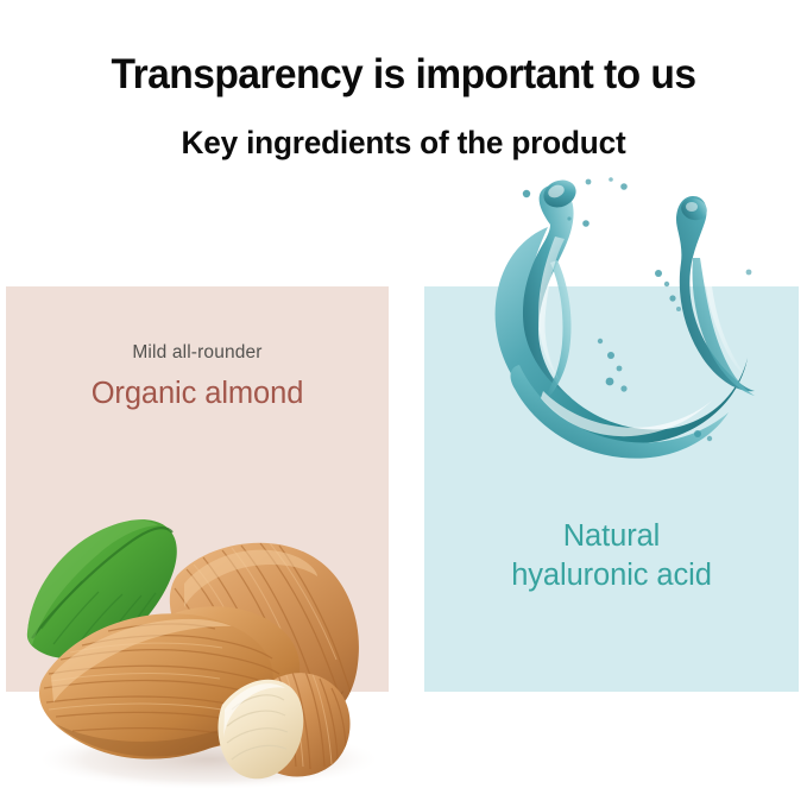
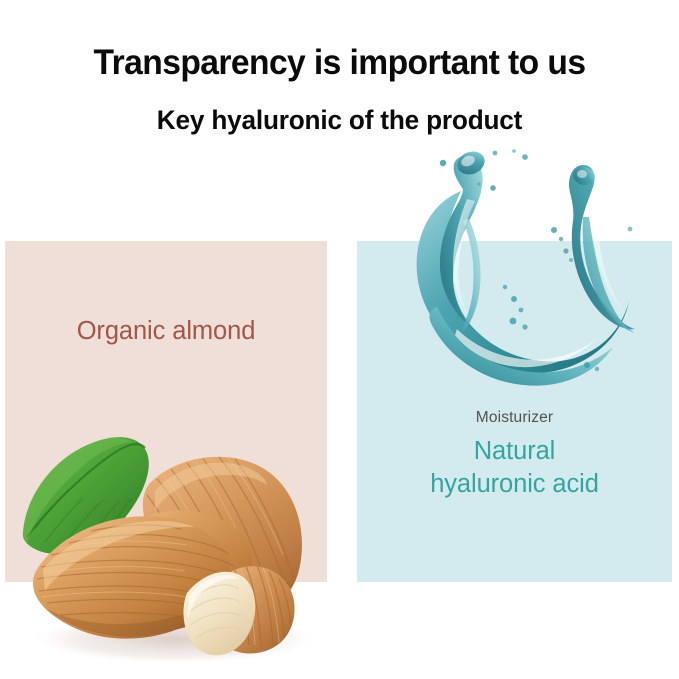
  Transparency is important to us
- Key ingredients of the product
+ Key hyaluronic of the product
- Mild all-rounder
  Organic almond
+ Moisturizer
  Natural
  hyaluronic acid
